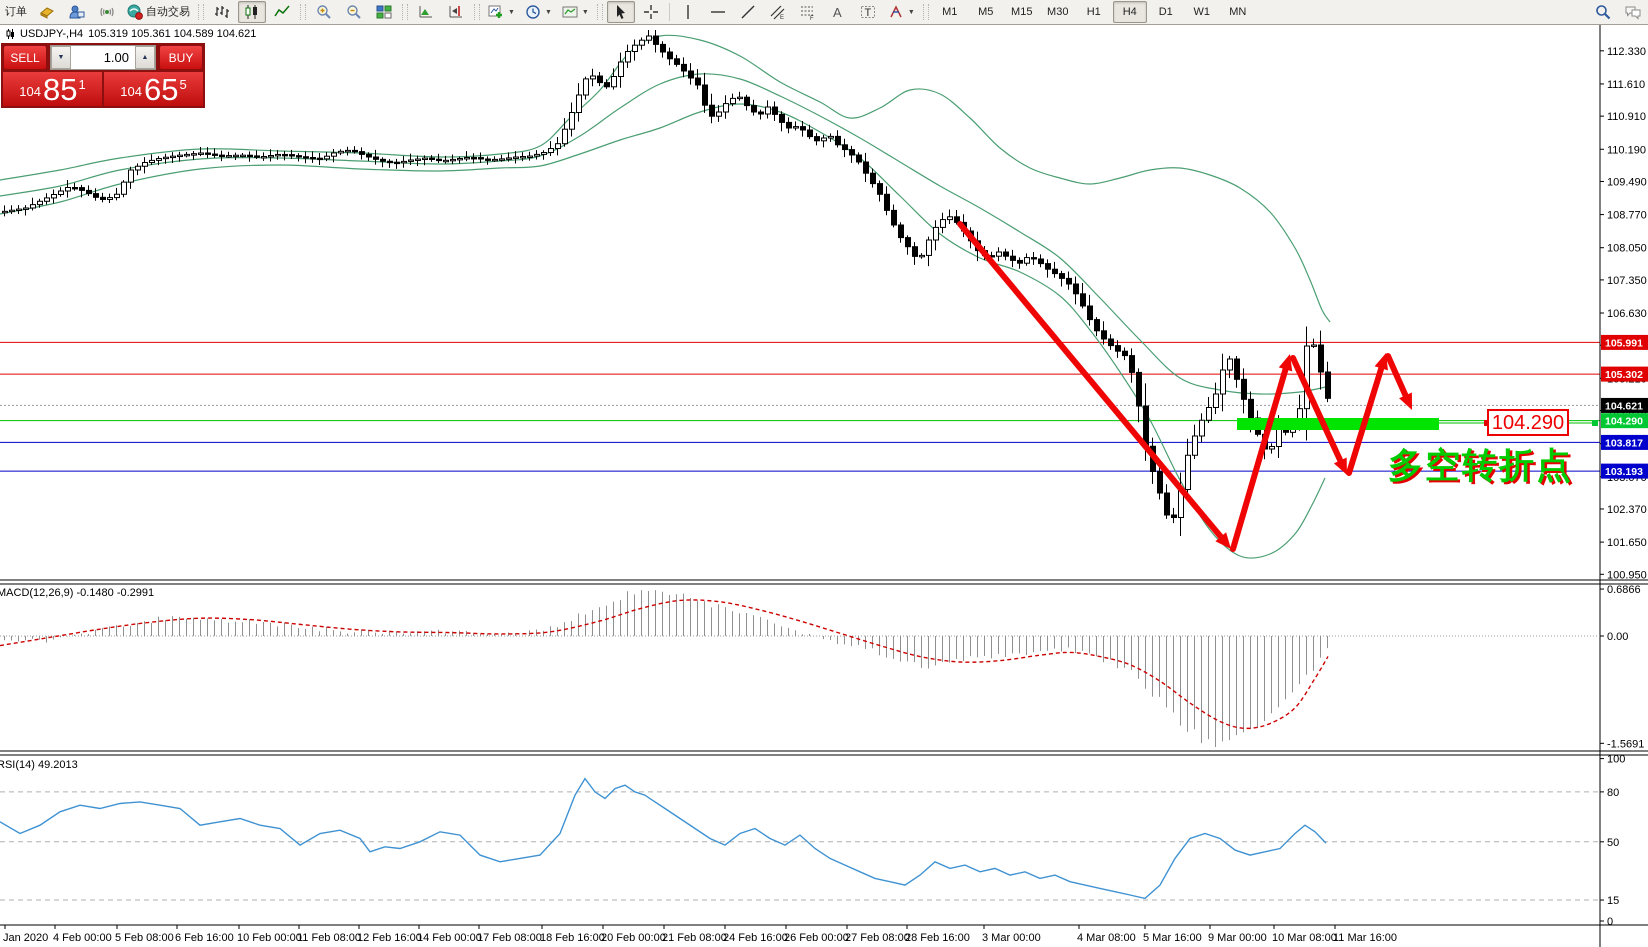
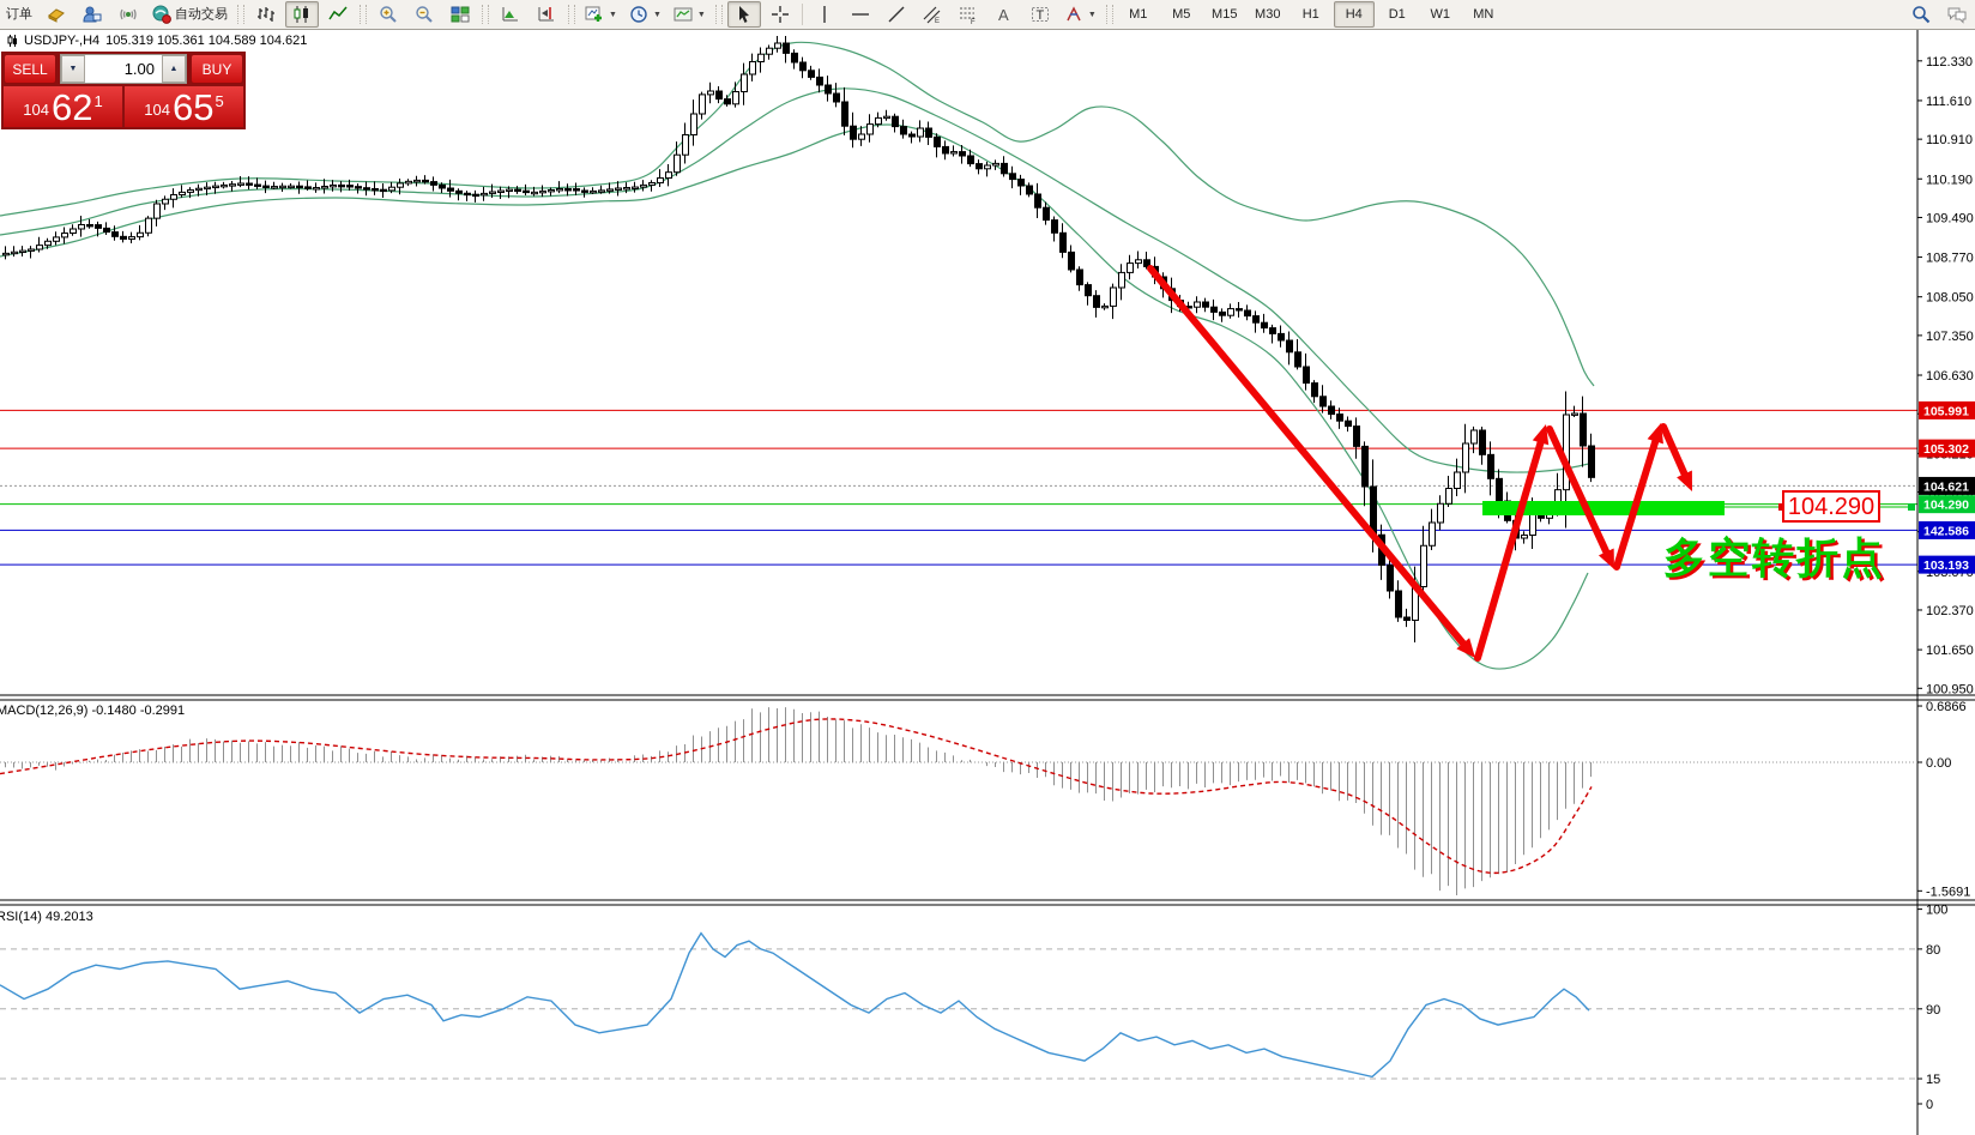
  多空转折点
  104.290
  112.330
  111.610
  110.910
  110.190
  109.490
  108.770
  108.050
  107.350
  106.630
  102.370
  101.650
  100.950
  105.991
  105.302
  104.621
  104.290
- 103.817
+ 142.586
  103.193
  MACD(12,26,9) -0.1480 -0.2991
  0.6866
  0.00
  -1.5691
  RSI(14) 49.2013
  100
  80
- 50
+ 90
  15
  0
- Jan 2020
- 4 Feb 00:00
- 5 Feb 08:00
- 6 Feb 16:00
- 10 Feb 00:00
- 11 Feb 08:00
- 12 Feb 16:00
- 14 Feb 00:00
- 17 Feb 08:00
- 18 Feb 16:00
- 20 Feb 00:00
- 21 Feb 08:00
- 24 Feb 16:00
- 26 Feb 00:00
- 27 Feb 08:00
- 28 Feb 16:00
- 3 Mar 00:00
- 4 Mar 08:00
- 5 Mar 16:00
- 9 Mar 00:00
- 10 Mar 08:00
- 11 Mar 16:00
  订单
  自动交易
  A
  T
  M1
  M5
  M15
  M30
  H1
  H4
  D1
  W1
  MN
  USDJPY-,H4
  105.319 105.361 104.589 104.621
  SELL
  1.00
  BUY
  104
- 85
+ 62
  1
  104
  65
  5
